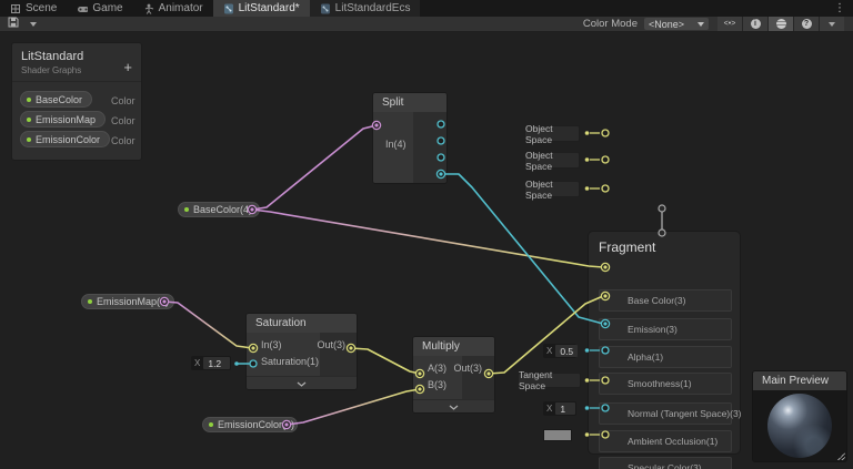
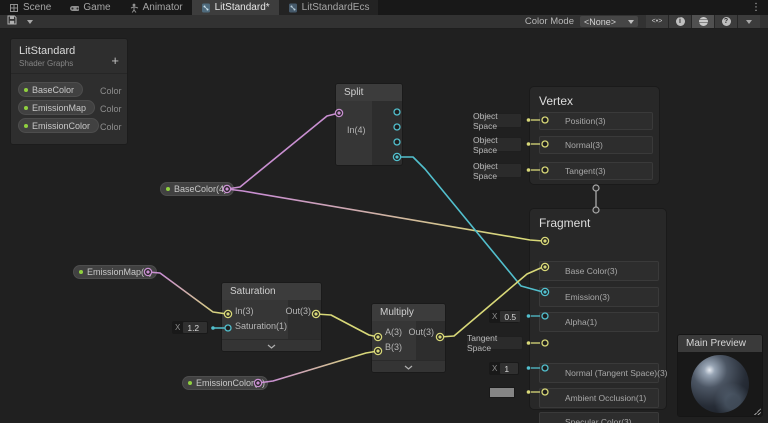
  Scene
  Game
  Animator
  LitStandard*
  LitStandardEcs
  ⋮
  Color Mode
  <None>
  LitStandard
  Shader Graphs
  +
  BaseColor
  Color
  EmissionMap
  Color
  EmissionColor
  Color
  BaseColor(4
  EmissionMap(
  EmissionColor
  Split
  In(4)
  Saturation
  In(3)
  Saturation(1)
  Out(3)
  X
  1.2
  Multiply
  A(3)
  B(3)
  Out(3)
+ Vertex
+ Position(3)
+ Normal(3)
+ Tangent(3)
  Object Space
  Object Space
  Object Space
  Fragment
  Base Color(3)
  Emission(3)
  Alpha(1)
- Smoothness(1)
  Normal (Tangent Space)(3)
  Ambient Occlusion(1)
  Specular Color(3)
  X
  0.5
  Tangent Space
  X
  1
  Main Preview
